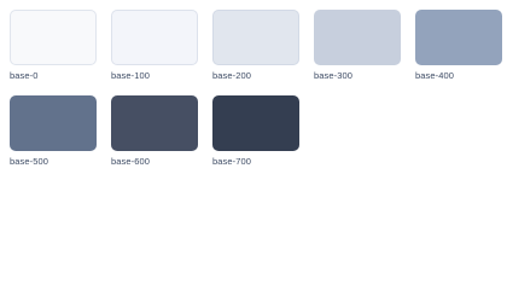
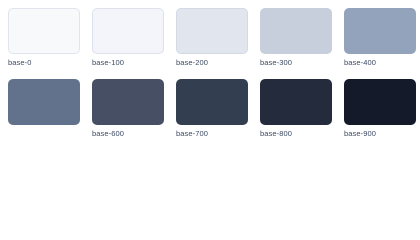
  base-0
  base-100
  base-200
  base-300
  base-400
- base-500
  base-600
  base-700
+ base-800
+ base-900
